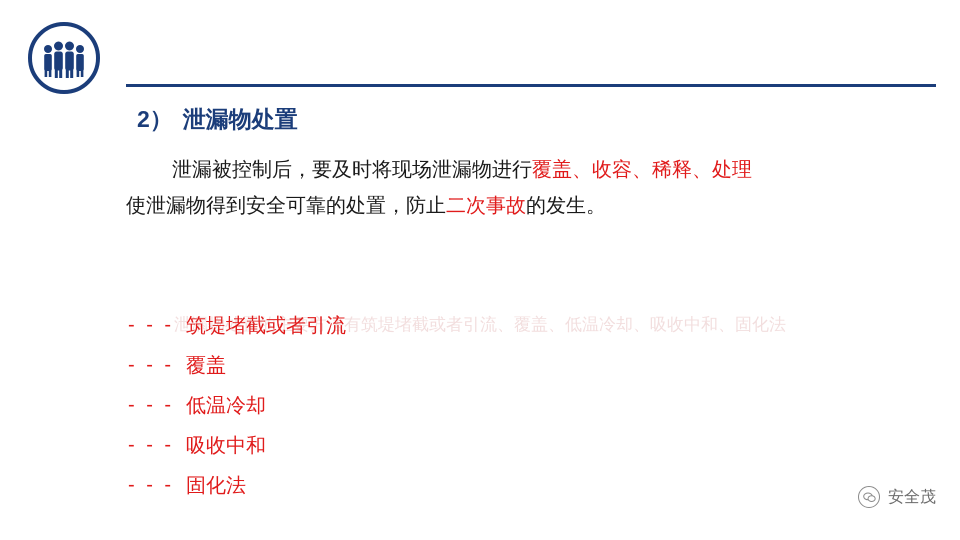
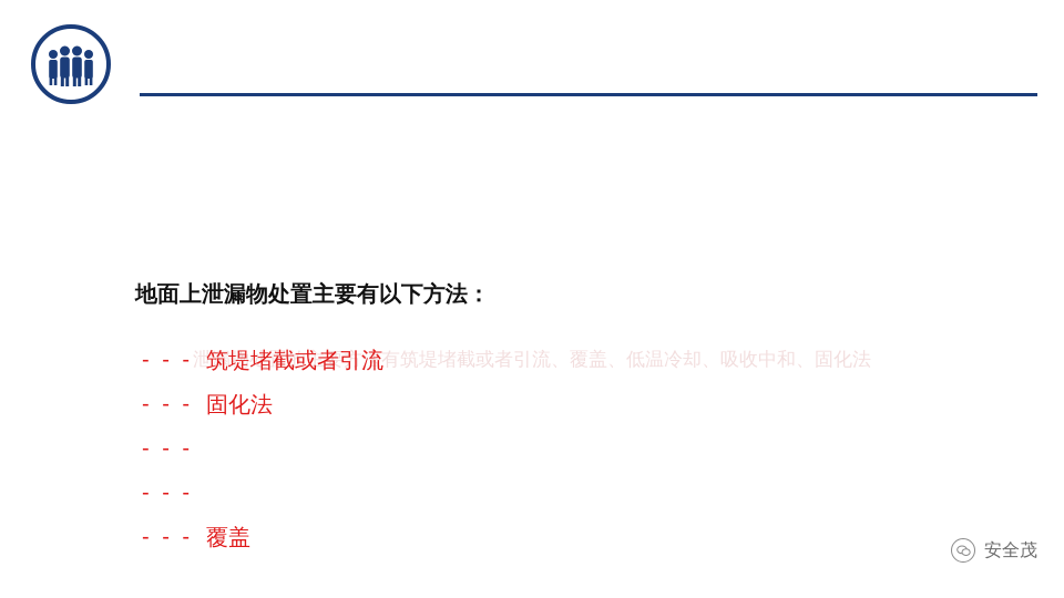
- 2） 泄漏物处置
- 泄漏被控制后，要及时将现场泄漏物进行覆盖、收容、稀释、处理
- 使泄漏物得到安全可靠的处置，防止二次事故的发生。
  泄漏物处置的主要方法有筑堤堵截或者引流、覆盖、低温冷却、吸收中和、固化法
+ 地面上泄漏物处置主要有以下方法：
  - - -
  筑堤堵截或者引流
  - - -
- 覆盖
+ 固化法
  - - -
- 低温冷却
  - - -
- 吸收中和
  - - -
- 固化法
+ 覆盖
  安全茂
